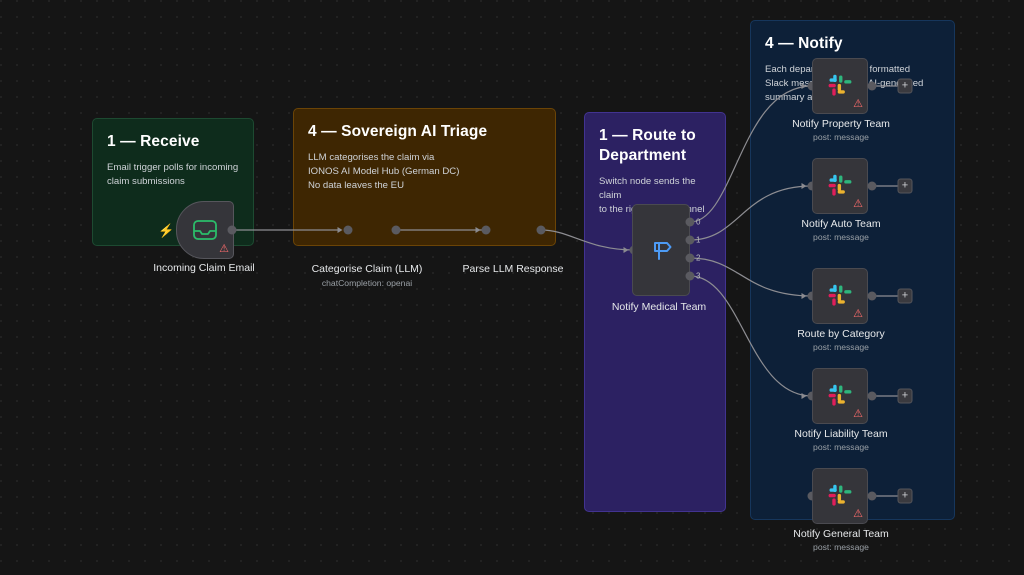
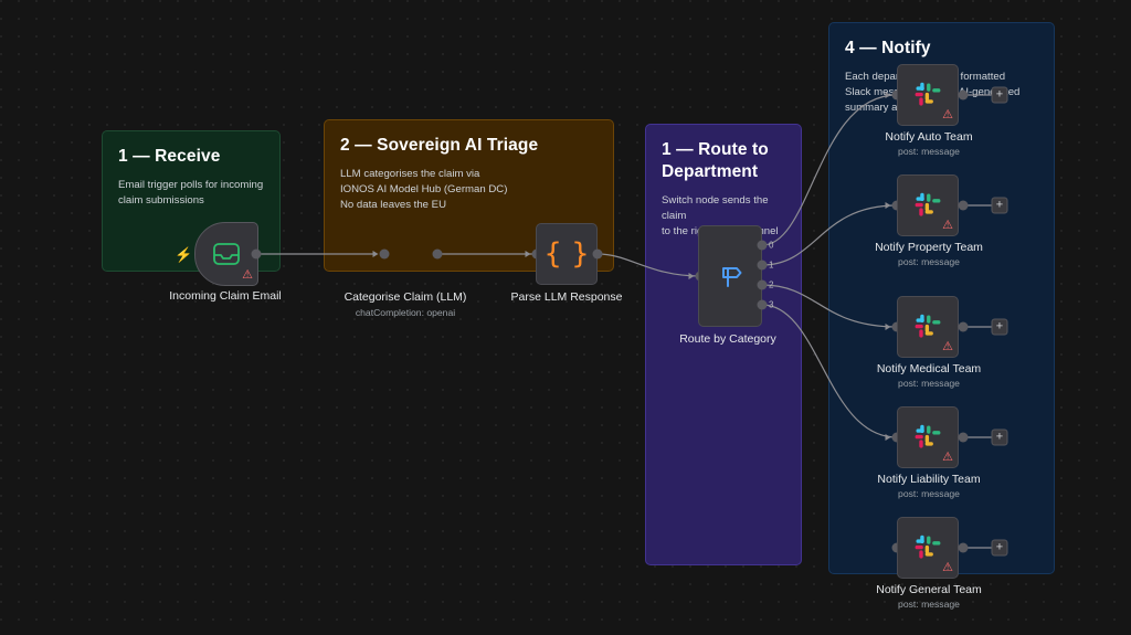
  1 — Receive
  Email trigger polls for incoming
  claim submissions
- 4 — Sovereign AI Triage
+ 2 — Sovereign AI Triage
  LLM categorises the claim via
  IONOS AI Model Hub (German DC)
  No data leaves the EU
  1 — Route to Department
  Switch node sends the claim
  4 — Notify
  ⚡
  ⚠
  Incoming Claim Email
  Categorise Claim (LLM)
  chatCompletion: openai
+ { }
  Parse LLM Response
  0
  1
  2
  3
- Notify Medical Team
+ Route by Category
  ⚠
  +
- Notify Property Team
+ Notify Auto Team
  post: message
  ⚠
  +
- Notify Auto Team
+ Notify Property Team
  post: message
  ⚠
  +
- Route by Category
+ Notify Medical Team
  post: message
  ⚠
  +
  Notify Liability Team
  post: message
  ⚠
  +
  Notify General Team
  post: message
